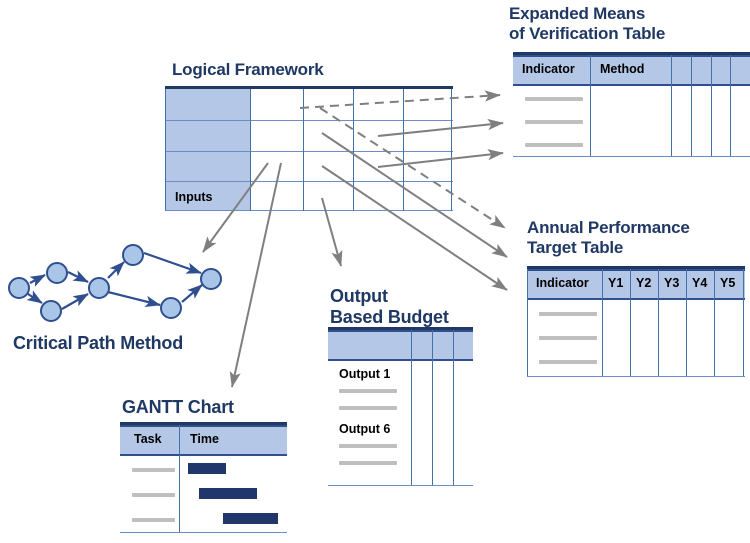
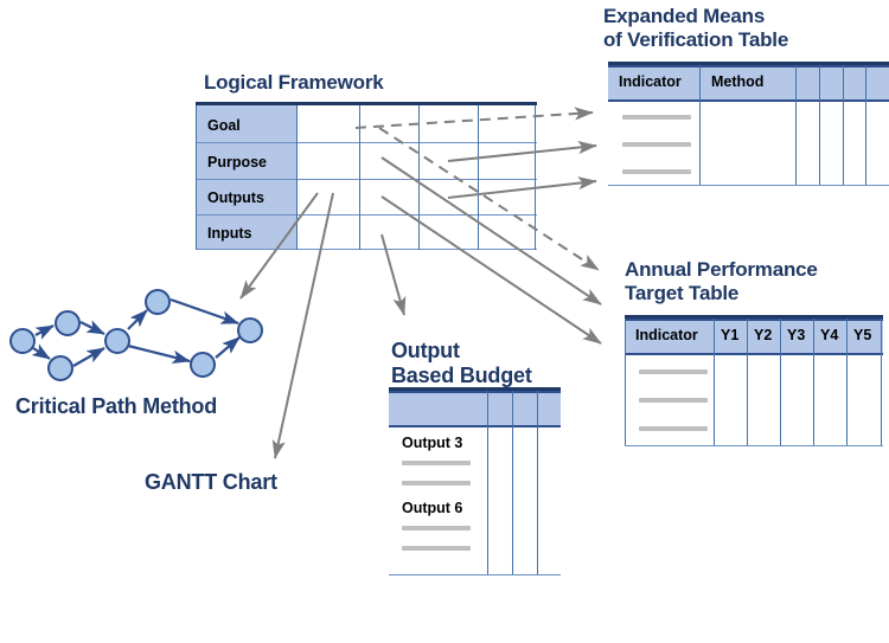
  Logical Framework
+ Goal
+ Purpose
+ Outputs
  Inputs
  Expanded Means
  of Verification Table
  Indicator
  Method
  Annual Performance
  Target Table
  Indicator
  Y1
  Y2
  Y3
  Y4
  Y5
  Critical Path Method
  GANTT Chart
- Task
- Time
  Output
  Based Budget
- Output 1
+ Output 3
  Output 6
